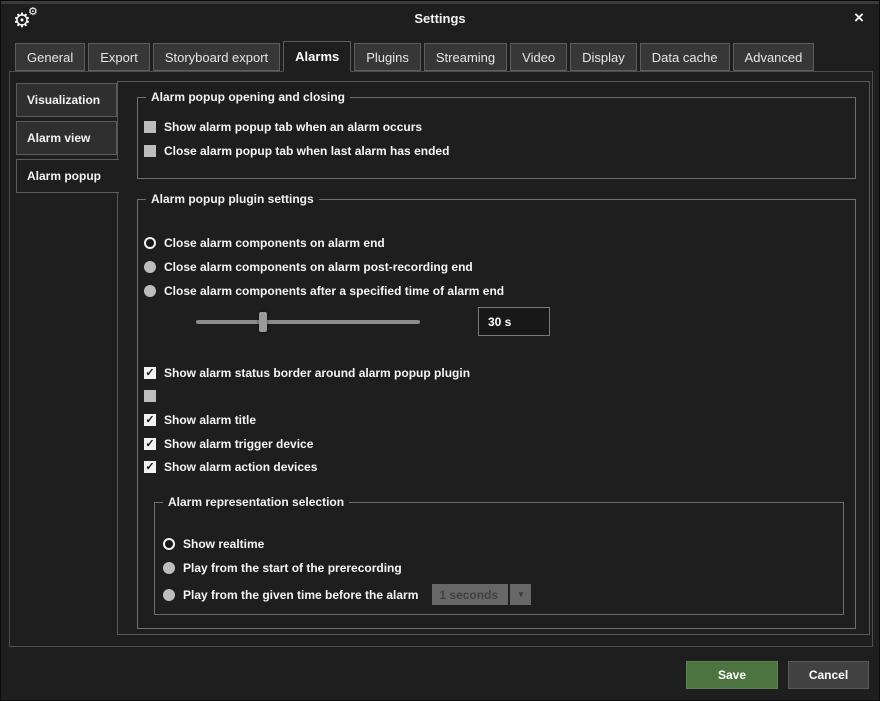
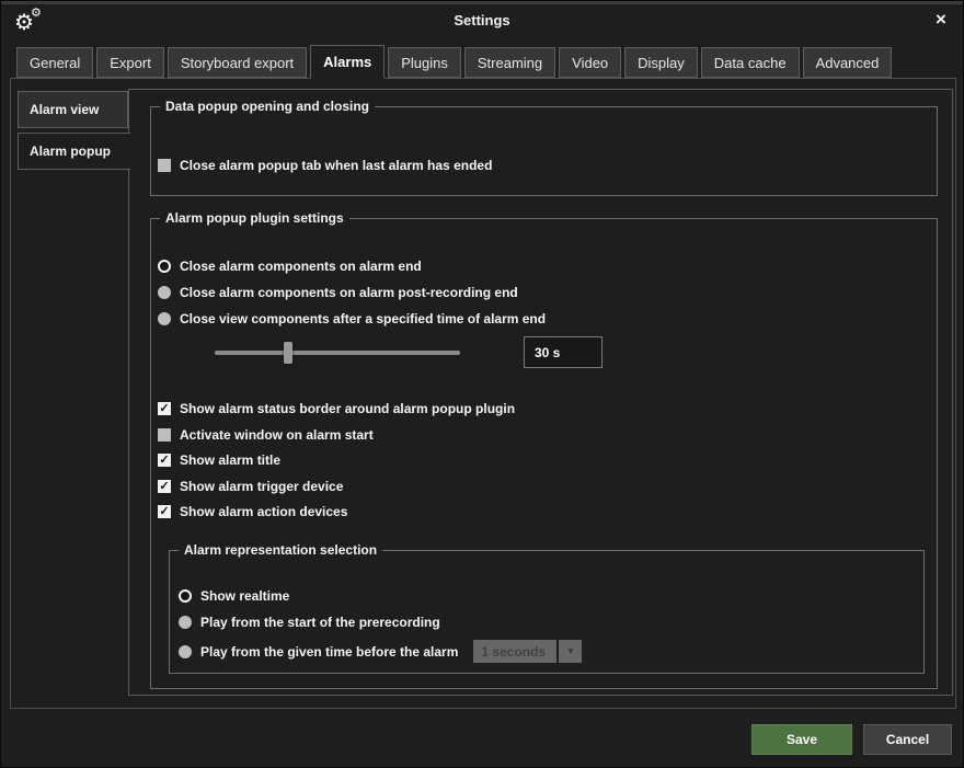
  ⚙
  ⚙
  Settings
  ×
  General
  Export
  Storyboard export
  Alarms
  Plugins
  Streaming
  Video
  Display
  Data cache
  Advanced
- Visualization
  Alarm view
  Alarm popup
- Alarm popup opening and closing
+ Data popup opening and closing
- Show alarm popup tab when an alarm occurs
  Close alarm popup tab when last alarm has ended
  Alarm popup plugin settings
  Close alarm components on alarm end
  Close alarm components on alarm post-recording end
- Close alarm components after a specified time of alarm end
+ Close view components after a specified time of alarm end
  30 s
  ✓
  Show alarm status border around alarm popup plugin
+ Activate window on alarm start
  ✓
  Show alarm title
  ✓
  Show alarm trigger device
  ✓
  Show alarm action devices
  Alarm representation selection
  Show realtime
  Play from the start of the prerecording
  Play from the given time before the alarm
  1 seconds
  ▼
  Save
  Cancel
